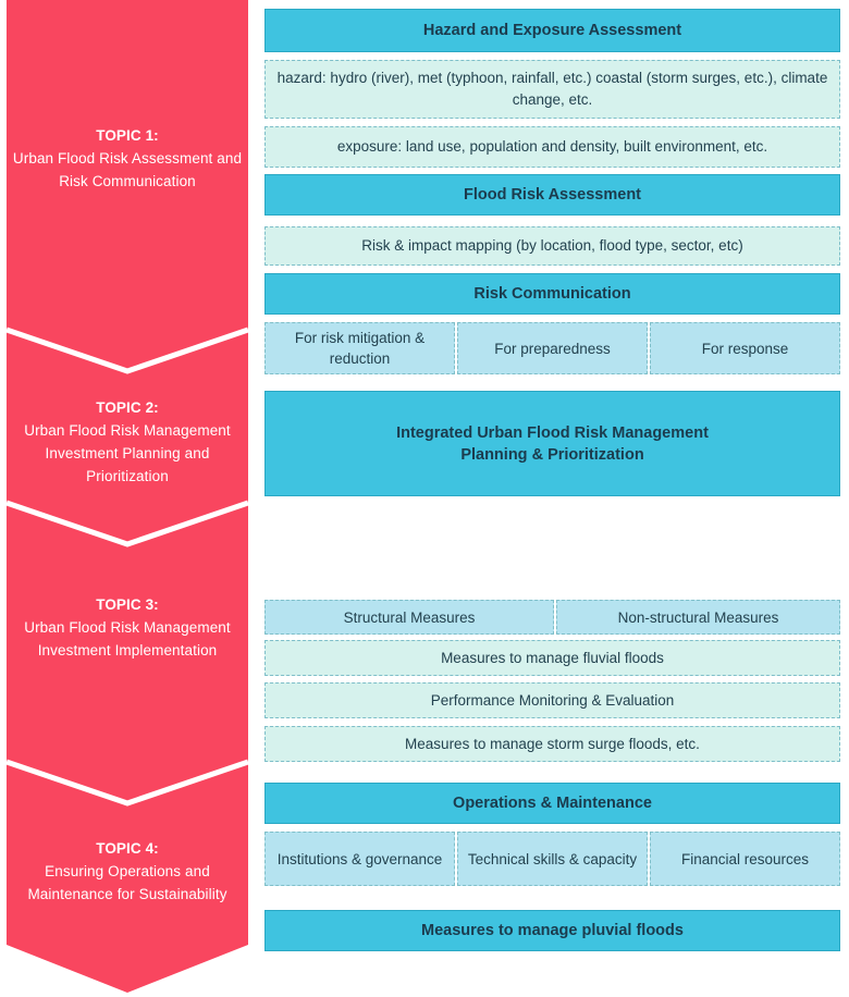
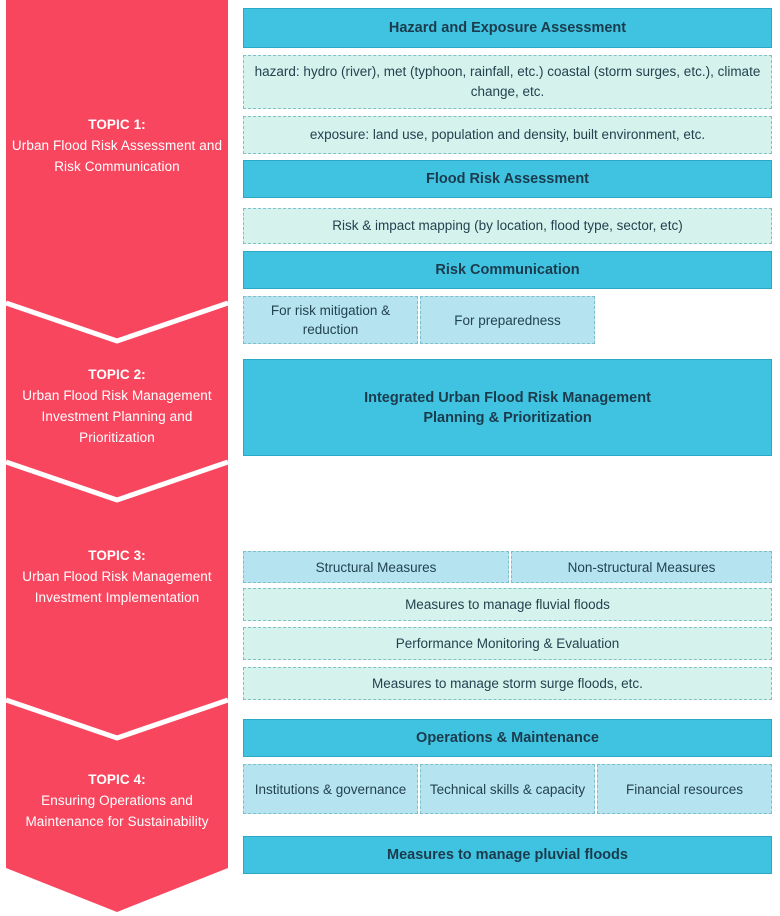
  TOPIC 1:
  Urban Flood Risk Assessment and Risk Communication
  TOPIC 2:
  Urban Flood Risk Management Investment Planning and Prioritization
  TOPIC 3:
  Urban Flood Risk Management Investment Implementation
  TOPIC 4:
  Ensuring Operations and Maintenance for Sustainability
  Hazard and Exposure Assessment
  hazard: hydro (river), met (typhoon, rainfall, etc.) coastal (storm surges, etc.), climate change, etc.
  exposure: land use, population and density, built environment, etc.
  Flood Risk Assessment
  Risk & impact mapping (by location, flood type, sector, etc)
  Risk Communication
  For risk mitigation & reduction
  For preparedness
- For response
  Integrated Urban Flood Risk Management
  Planning & Prioritization
  Structural Measures
  Non-structural Measures
  Measures to manage fluvial floods
  Performance Monitoring & Evaluation
  Measures to manage storm surge floods, etc.
  Operations & Maintenance
  Institutions & governance
  Technical skills & capacity
  Financial resources
  Measures to manage pluvial floods
